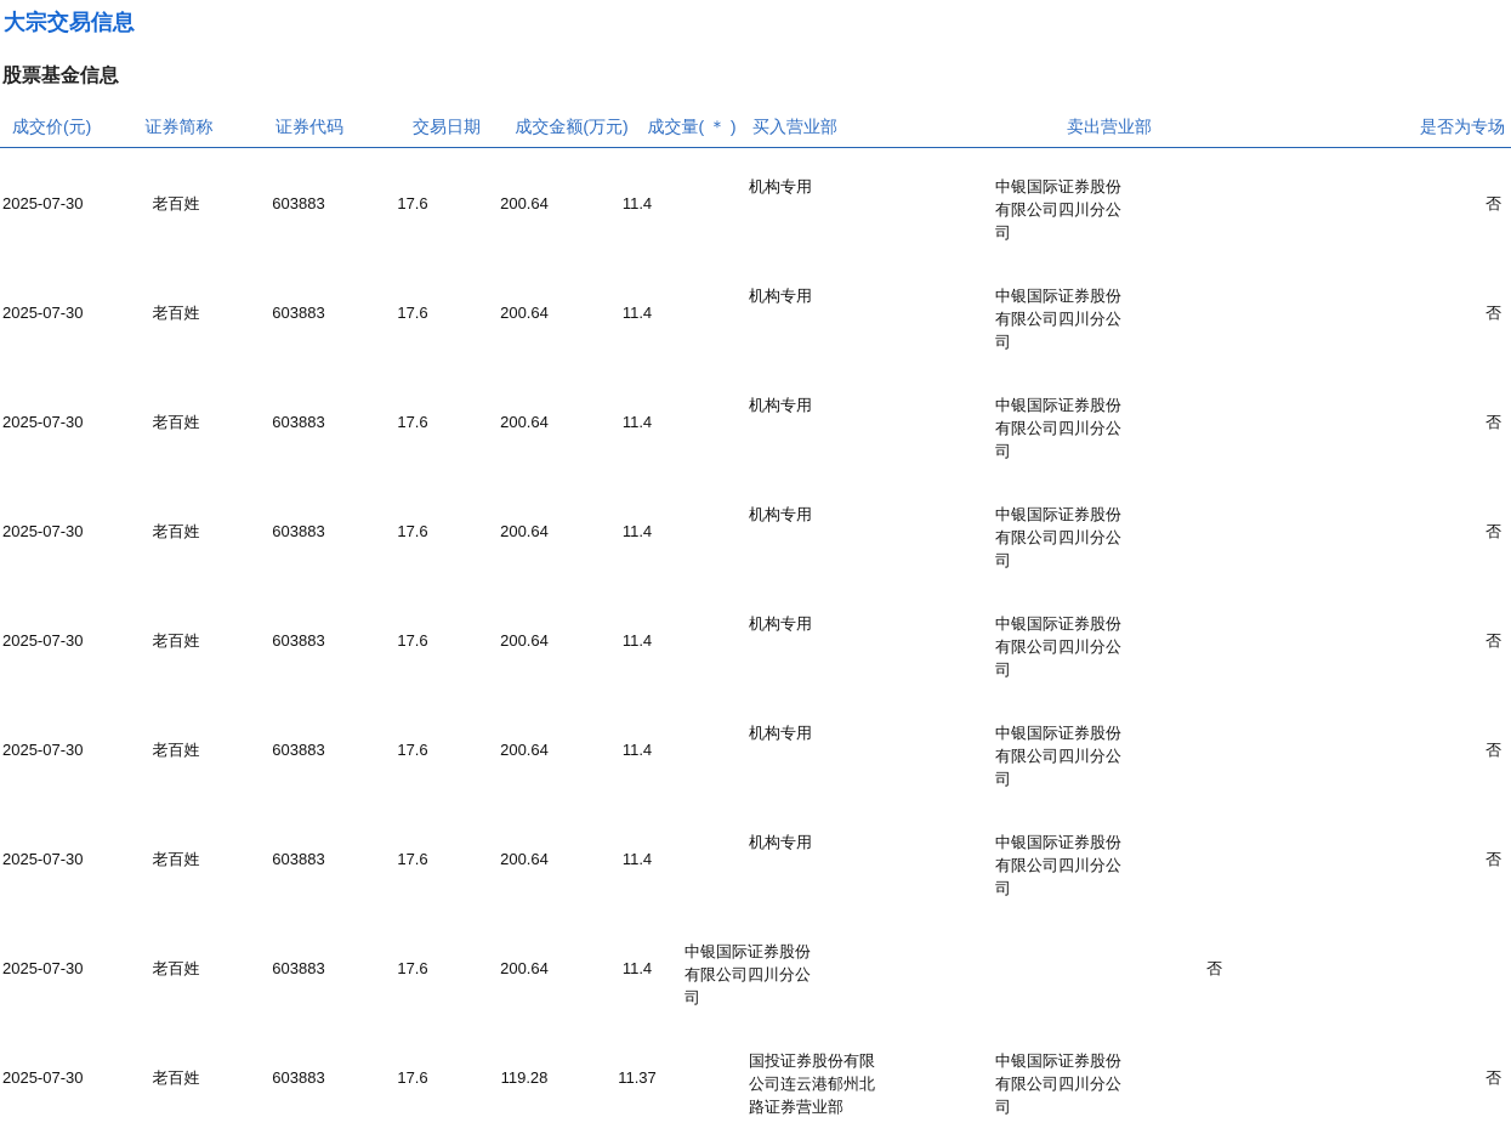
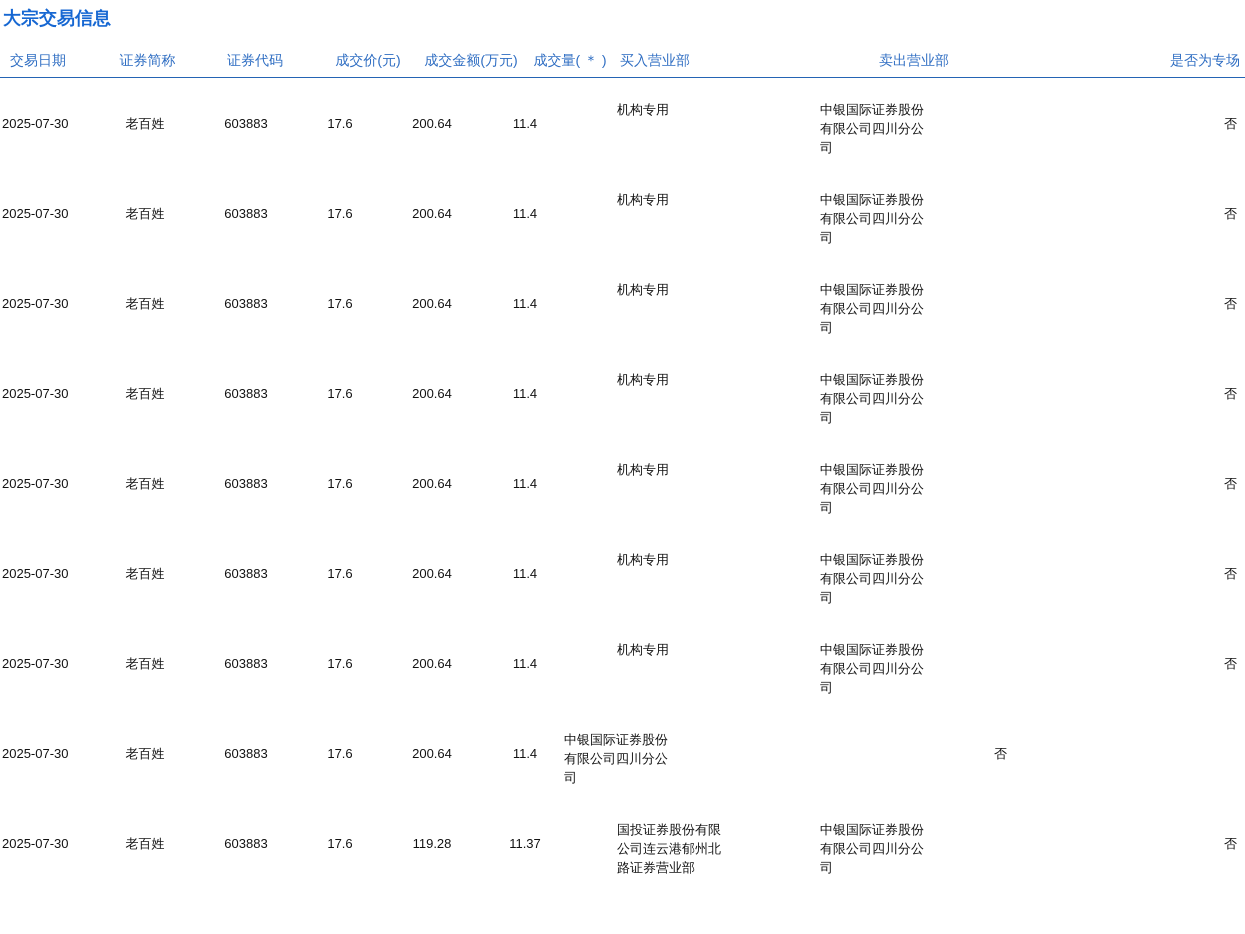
  大宗交易信息
- 股票基金信息
- 成交价(元)
+ 交易日期
  证券简称
  证券代码
- 交易日期
+ 成交价(元)
  成交金额(万元)
  成交量( ＊ )
  买入营业部
  卖出营业部
  是否为专场
  2025-07-30
  老百姓
  603883
  17.6
  200.64
  11.4
  机构专用
  中银国际证券股份有限公司四川分公司
  否
  2025-07-30
  老百姓
  603883
  17.6
  200.64
  11.4
  机构专用
  中银国际证券股份有限公司四川分公司
  否
  2025-07-30
  老百姓
  603883
  17.6
  200.64
  11.4
  机构专用
  中银国际证券股份有限公司四川分公司
  否
  2025-07-30
  老百姓
  603883
  17.6
  200.64
  11.4
  机构专用
  中银国际证券股份有限公司四川分公司
  否
  2025-07-30
  老百姓
  603883
  17.6
  200.64
  11.4
  机构专用
  中银国际证券股份有限公司四川分公司
  否
  2025-07-30
  老百姓
  603883
  17.6
  200.64
  11.4
  机构专用
  中银国际证券股份有限公司四川分公司
  否
  2025-07-30
  老百姓
  603883
  17.6
  200.64
  11.4
  机构专用
  中银国际证券股份有限公司四川分公司
  否
  2025-07-30
  老百姓
  603883
  17.6
  200.64
  11.4
  中银国际证券股份有限公司四川分公司
  否
  2025-07-30
  老百姓
  603883
  17.6
  119.28
  11.37
  国投证券股份有限公司连云港郁州北路证券营业部
  中银国际证券股份有限公司四川分公司
  否
